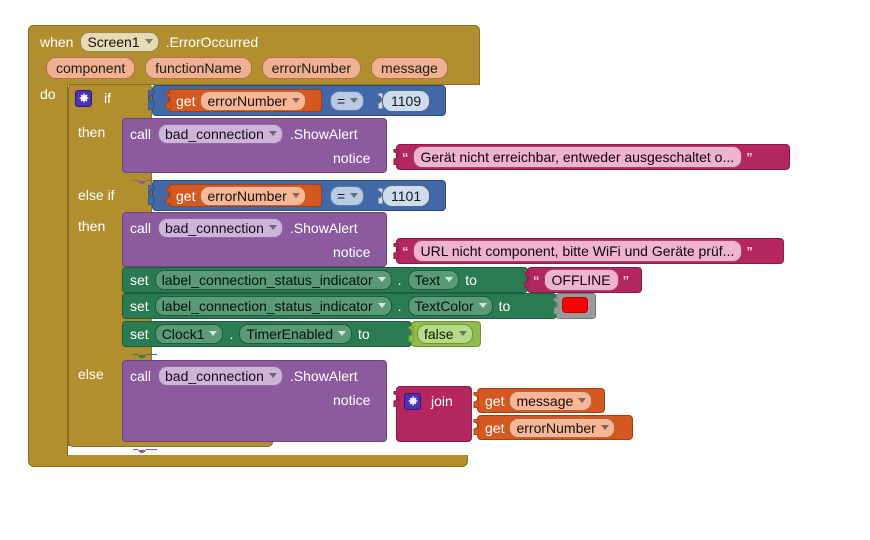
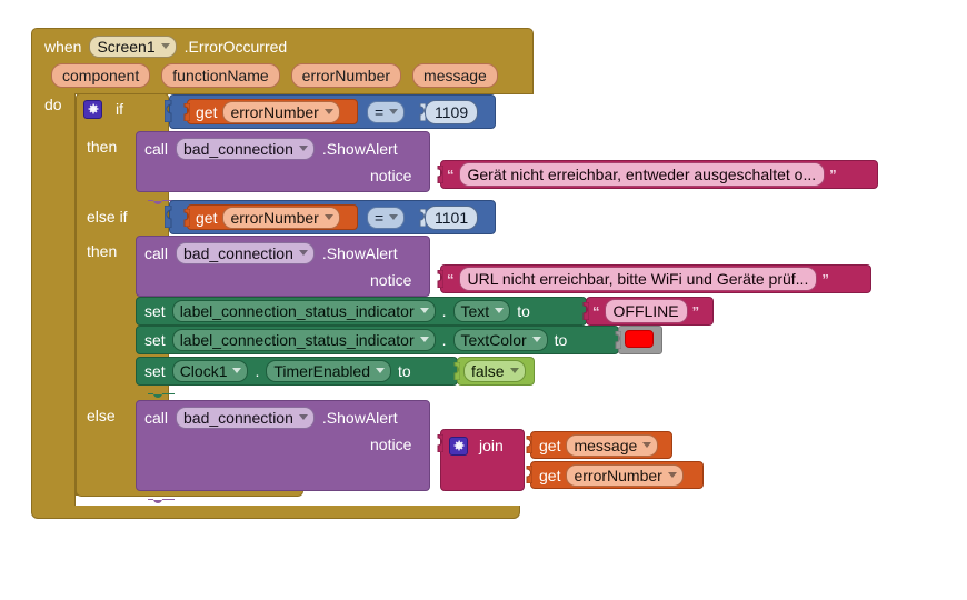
  when
  Screen1
  .ErrorOccurred
  component
  functionName
  errorNumber
  message
  do
  if
  get
  errorNumber
  =
  1109
  then
  call
  bad_connection
  .ShowAlert
  notice
  “
  Gerät nicht erreichbar, entweder ausgeschaltet o...
  ”
  else if
  get
  errorNumber
  =
  1101
  then
  call
  bad_connection
  .ShowAlert
  notice
  “
- URL nicht component, bitte WiFi und Geräte prüf...
+ URL nicht erreichbar, bitte WiFi und Geräte prüf...
  ”
  set
  label_connection_status_indicator
  .
  Text
  to
  “
  OFFLINE
  ”
  set
  label_connection_status_indicator
  .
  TextColor
  to
  set
  Clock1
  .
  TimerEnabled
  to
  false
  else
  call
  bad_connection
  .ShowAlert
  notice
  join
  get
  message
  get
  errorNumber
